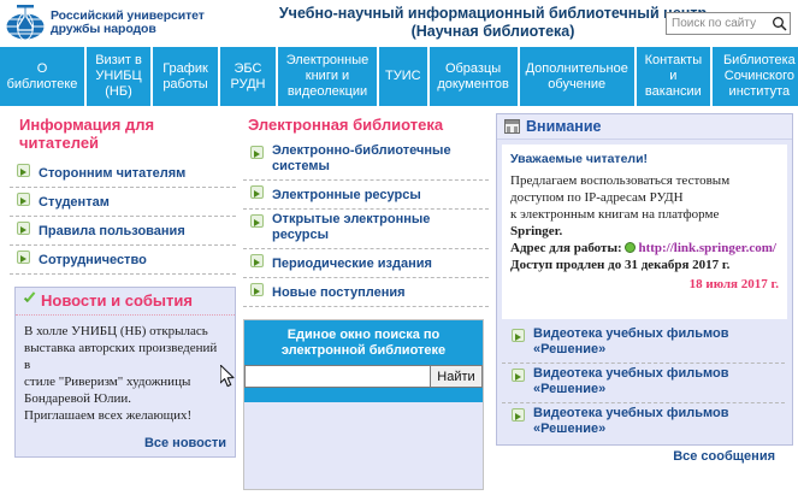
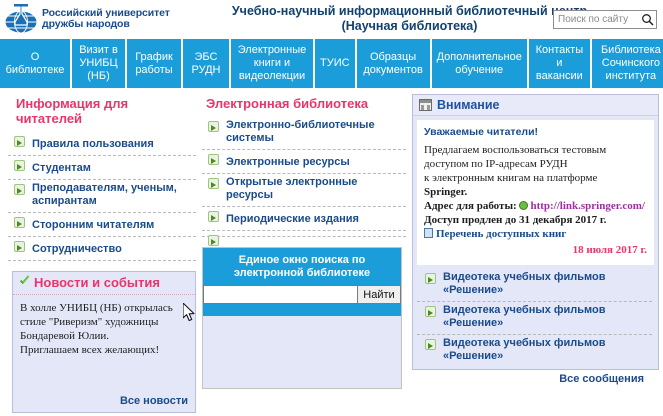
  Российский университет
  дружбы народов
  Учебно-научный информационный библиотечный
  (Научная библиотека)
  Поиск по сайту
  О библиотеке
  Визит в УНИБЦ (НБ)
  График работы
  ЭБС РУДН
  Электронные книги и видеолекции
  ТУИС
  Образцы документов
  Дополнительное обучение
  Контакты и вакансии
  Библиотека Сочинского института
  Информация для читателей
- Сторонним читателям
+ Правила пользования
  Студентам
+ Преподавателям, ученым, аспирантам
- Правила пользования
+ Сторонним читателям
  Сотрудничество
  Новости и события
  В холле УНИБЦ (НБ) открылась
- выставка авторских произведений в
  стиле "Риверизм" художницы
  Бондаревой Юлии.
  Приглашаем всех желающих!
  Все новости
  Электронная библиотека
  Электронно-библиотечные системы
  Электронные ресурсы
  Открытые электронные ресурсы
  Периодические издания
- Новые поступления
  Единое окно поиска по
  электронной библиотеке
  Найти
  Внимание
  Уважаемые читатели!
  Предлагаем воспользоваться тестовым
  доступом по IP-адресам РУДН
  к электронным книгам на платформе
  Springer.
  Адрес для работы: http://link.springer.com/
  Доступ продлен до 31 декабря 2017 г.
+ Перечень доступных книг
  18 июля 2017 г.
  Видеотека учебных фильмов «Решение»
  Видеотека учебных фильмов «Решение»
  Видеотека учебных фильмов «Решение»
  Все сообщения
